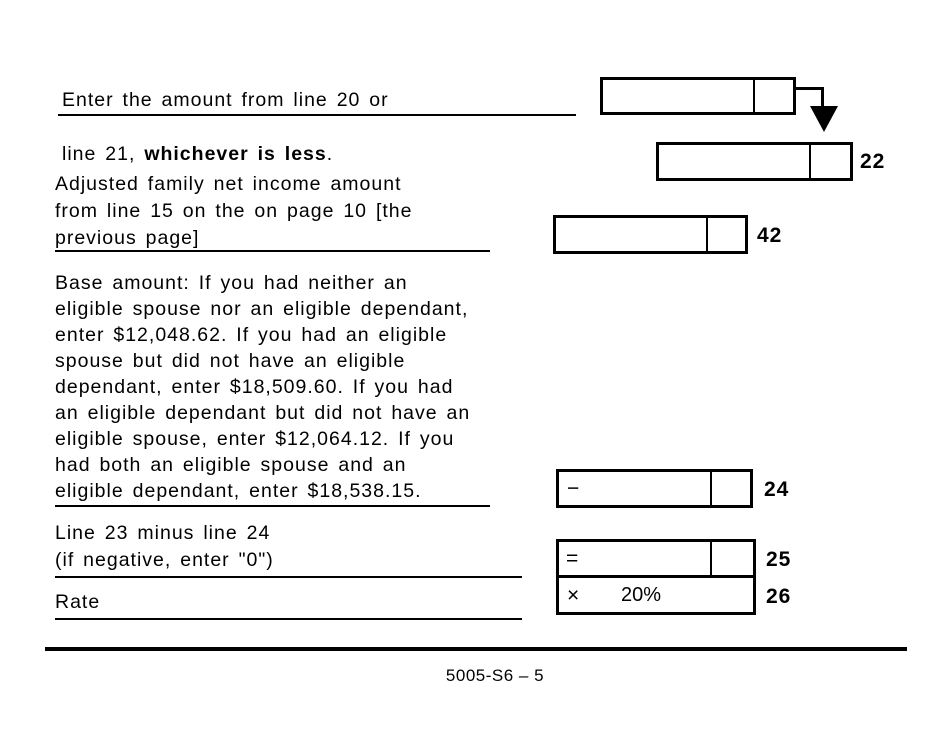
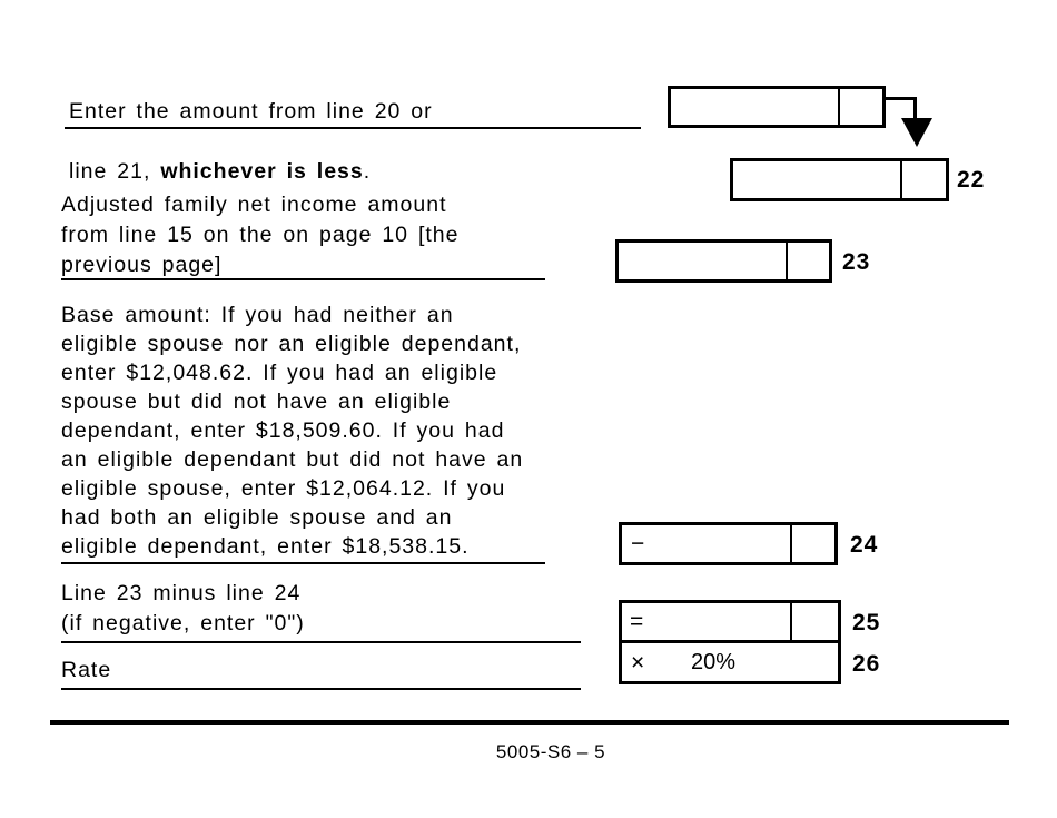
  Enter the amount from line 20 or
  line 21, whichever is less.
  22
  Adjusted family net income amount
  from line 15 on the on page 10 [the
  previous page]
- 42
+ 23
  Base amount: If you had neither an
  eligible spouse nor an eligible dependant,
  enter $12,048.62. If you had an eligible
  spouse but did not have an eligible
  dependant, enter $18,509.60. If you had
  an eligible dependant but did not have an
  eligible spouse, enter $12,064.12. If you
  had both an eligible spouse and an
  eligible dependant, enter $18,538.15.
  −
  24
  Line 23 minus line 24
  (if negative, enter "0")
  =
  25
  Rate
  ×
  20%
  26
  5005-S6 – 5
